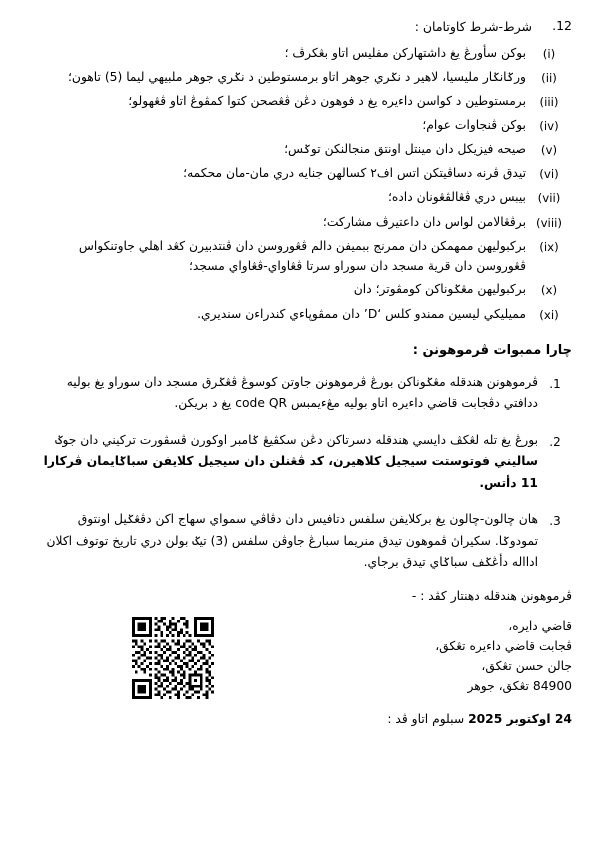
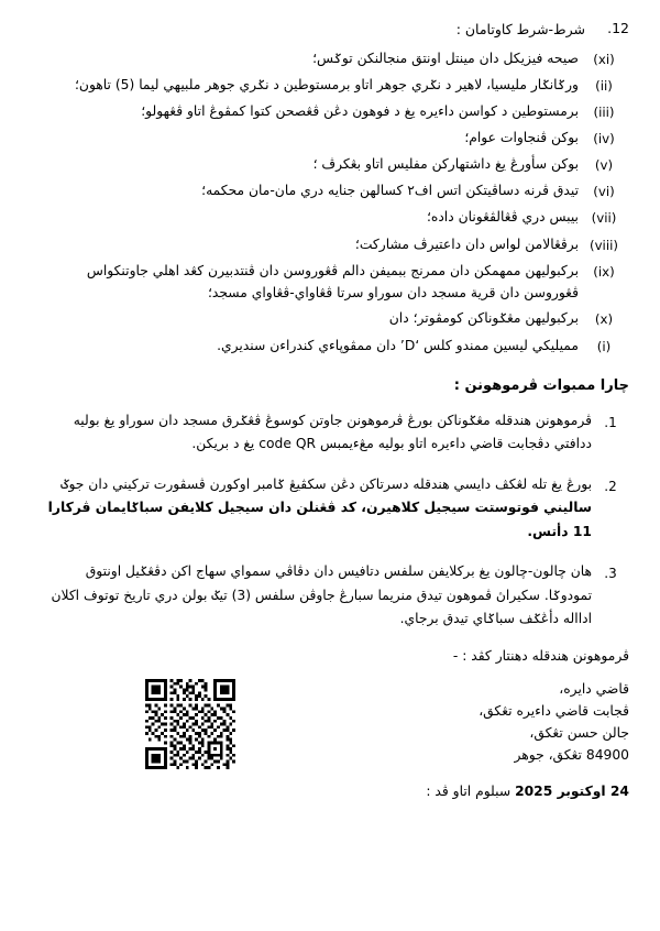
  12.
  شرط-شرط كاوتامان :
- (i)
+ (xi)
- بوكن سأورڠ يغ داشتهاركن مفليس اتاو بڠكرڤ ؛
+ صيحه فيزيكل دان مينتل اونتق منجالنكن توݢس؛
  (ii)
  ورݢانݢار مليسيا، لاهير د نݢري جوهر اتاو برمستوطين د نݢري جوهر ملبيهي ليما (5) تاهون؛
  (iii)
  برمستوطين د كواسن داءيره يغ د فوهون دڠن ڤڠصحن كتوا كمڤوڠ اتاو ڤڠهولو؛
  (iv)
  بوكن ڤنجاوات عوام؛
  (v)
- صيحه فيزيكل دان مينتل اونتق منجالنكن توݢس؛
+ بوكن سأورڠ يغ داشتهاركن مفليس اتاو بڠكرڤ ؛
  (vi)
  تيدق ڤرنه دساڤيتكن اتس اف٢ كسالهن جنايه دري مان-مان محكمه؛
  (vii)
  بيبس دري ڤڠالڤڠونان داده؛
  (viii)
  برڤڠالامن لواس دان داعتيرڤ مشاركت؛
  (ix)
  بركبوليهن ممهمكن دان ممرنج ببميفن دالم ڤڠوروسن دان ڤنتدبيرن كڠد اهلي جاوتنكواس ڤڠوروسن دان قرية مسجد دان سوراو سرتا ڤڠاواي-ڤڠاواي مسجد؛
  (x)
  بركبوليهن مڠݢوناكن كومڤوتر؛ دان
- (xi)
+ (i)
  مميليكي ليسين ممندو كلس ‘D’ دان ممڤوڽاءي كندراءن سنديري.
  چارا ممبوات ڤرموهونن :
  1.
  ڤرموهونن هندقله مڠݢوناكن بورڠ ڤرموهونن جاوتن كوسوڠ ڤڠݢرق مسجد دان سوراو يغ بوليه ددافتي دڤجابت قاضي داءيره اتاو بوليه مڠءيمبس code QR يغ د بريكن.
  2.
  بورڠ يغ تله لڠكڤ دايسي هندقله دسرتاكن دڠن سكڤيڠ ݢامبر اوكورن ڤسڤورت تركيني دان جوݢ ساليني فوتوستت سيجيل كلاهيرن، كد ڤڠنلن دان سيجيل كلايفن سباݢايمان ڤركارا 11 دأتس.
  3.
  هان چالون-چالون يغ بركلايفن سلفس دتافيس دان دڤاڤي سمواي سهاج اكن دڤڠݢيل اونتوق تمودوݢا. سكيراڽ ڤموهون تيدق منريما سبارڠ جاوڤن سلفس (3) تيݢ بولن دري تاريخ توتوف اكلان ادااله دأڠݢف سباݢاي تيدق برجاي.
  ڤرموهونن هندقله دهنتار كڤد : -
  قاضي دايره،
  ڤجابت قاضي داءيره تڠكق،
  جالن حسن تڠكق،
  84900 تڠكق، جوهر
  24 اوكتوبر 2025 سبلوم اتاو ڤد :
